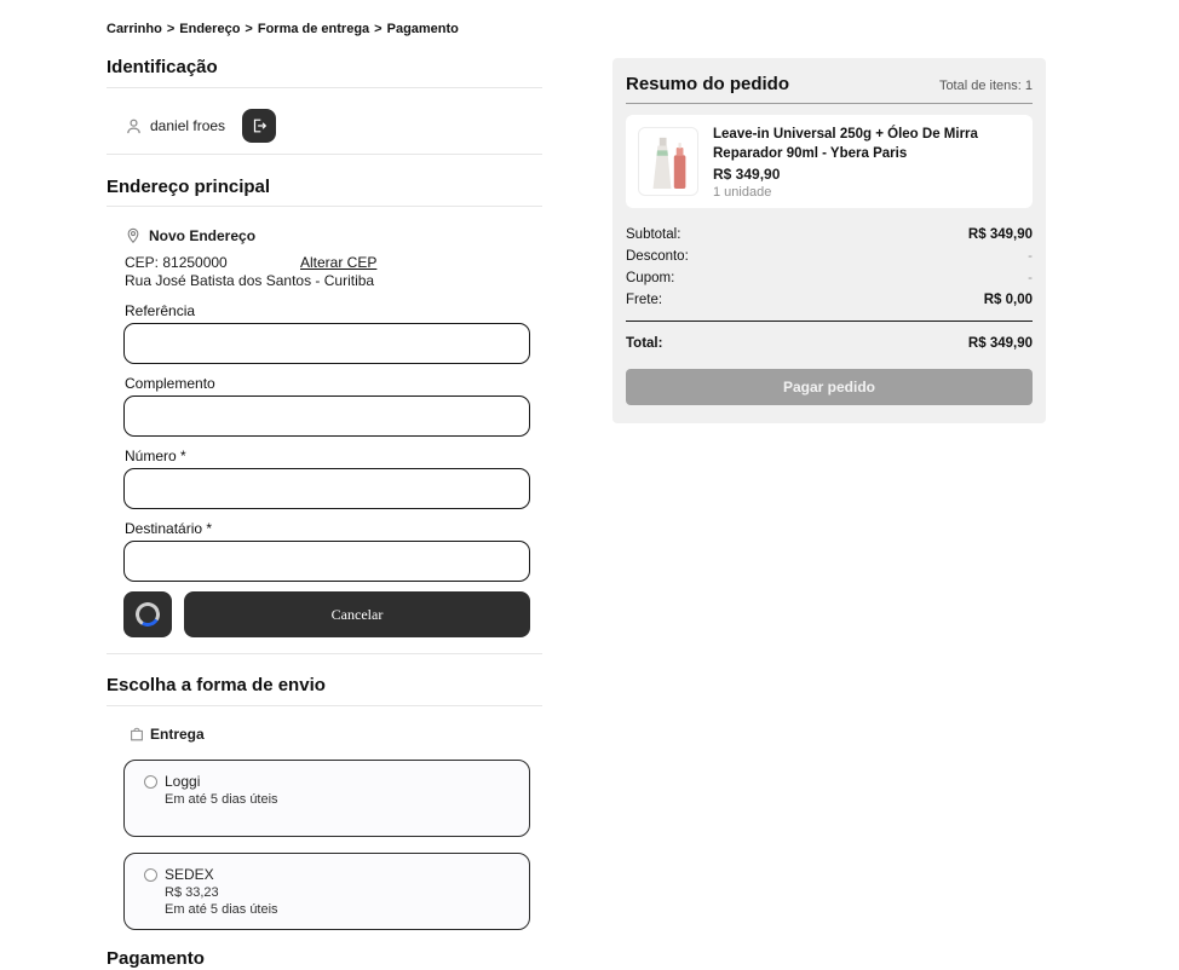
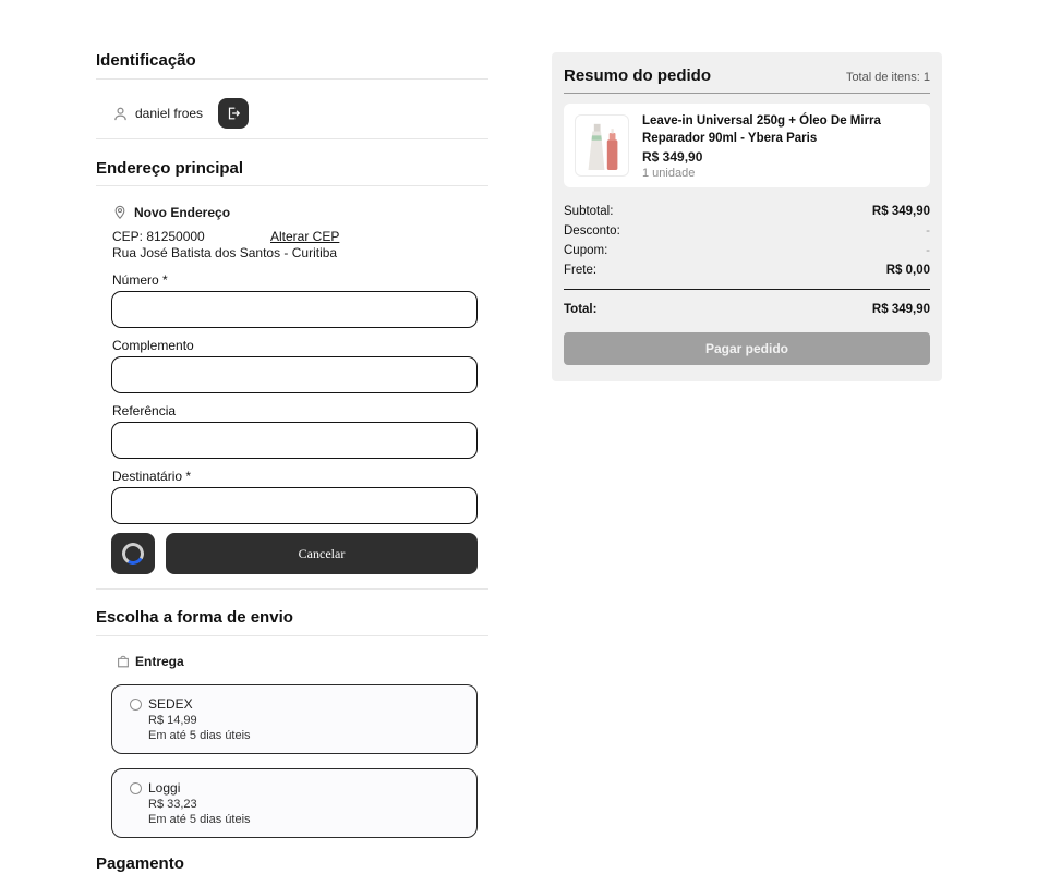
- Carrinho > Endereço > Forma de entrega > Pagamento
  Identificação
  daniel froes
  Endereço principal
  Novo Endereço
  CEP: 81250000
  Alterar CEP
  Rua José Batista dos Santos - Curitiba
- Referência
+ Número *
  Complemento
- Número *
+ Referência
  Destinatário *
  Cancelar
  Escolha a forma de envio
  Entrega
- Loggi
+ SEDEX
+ R$ 14,99
  Em até 5 dias úteis
- SEDEX
+ Loggi
  R$ 33,23
  Em até 5 dias úteis
  Pagamento
  Resumo do pedido
  Total de itens: 1
  Leave-in Universal 250g + Óleo De Mirra Reparador 90ml - Ybera Paris
  R$ 349,90
  1 unidade
  Subtotal:
  R$ 349,90
  Desconto:
  -
  Cupom:
  -
  Frete:
  R$ 0,00
  Total:
  R$ 349,90
  Pagar pedido
